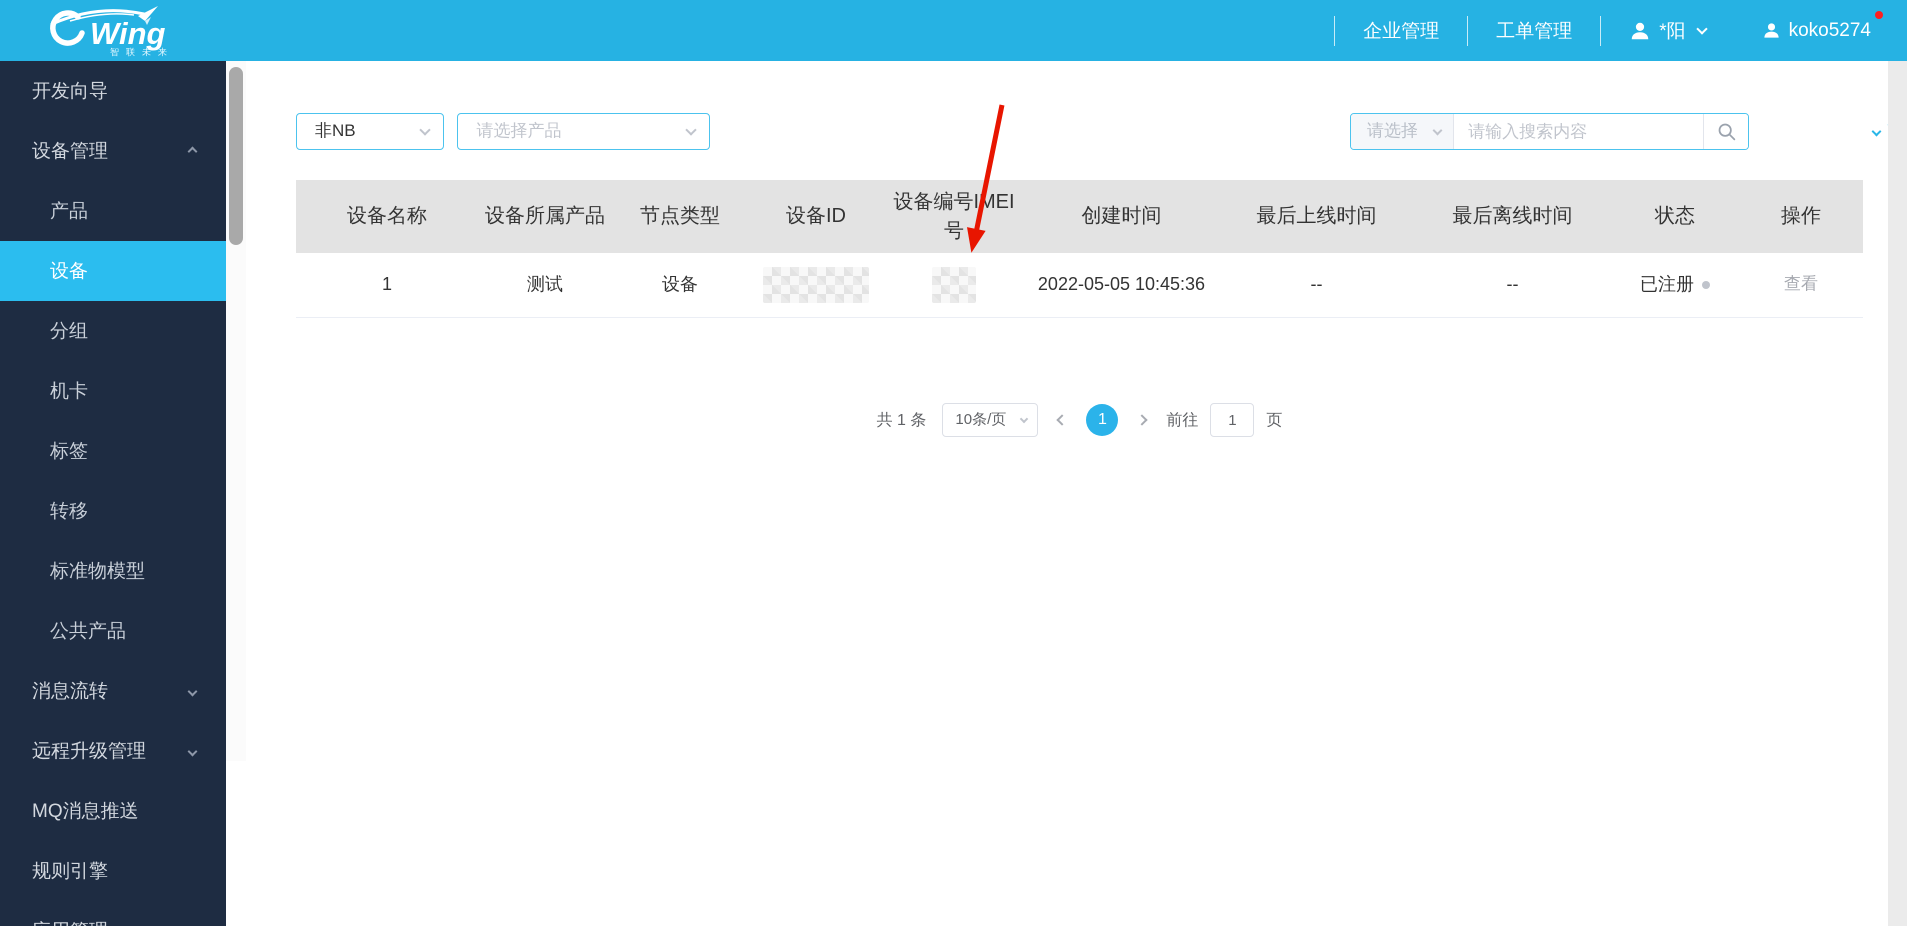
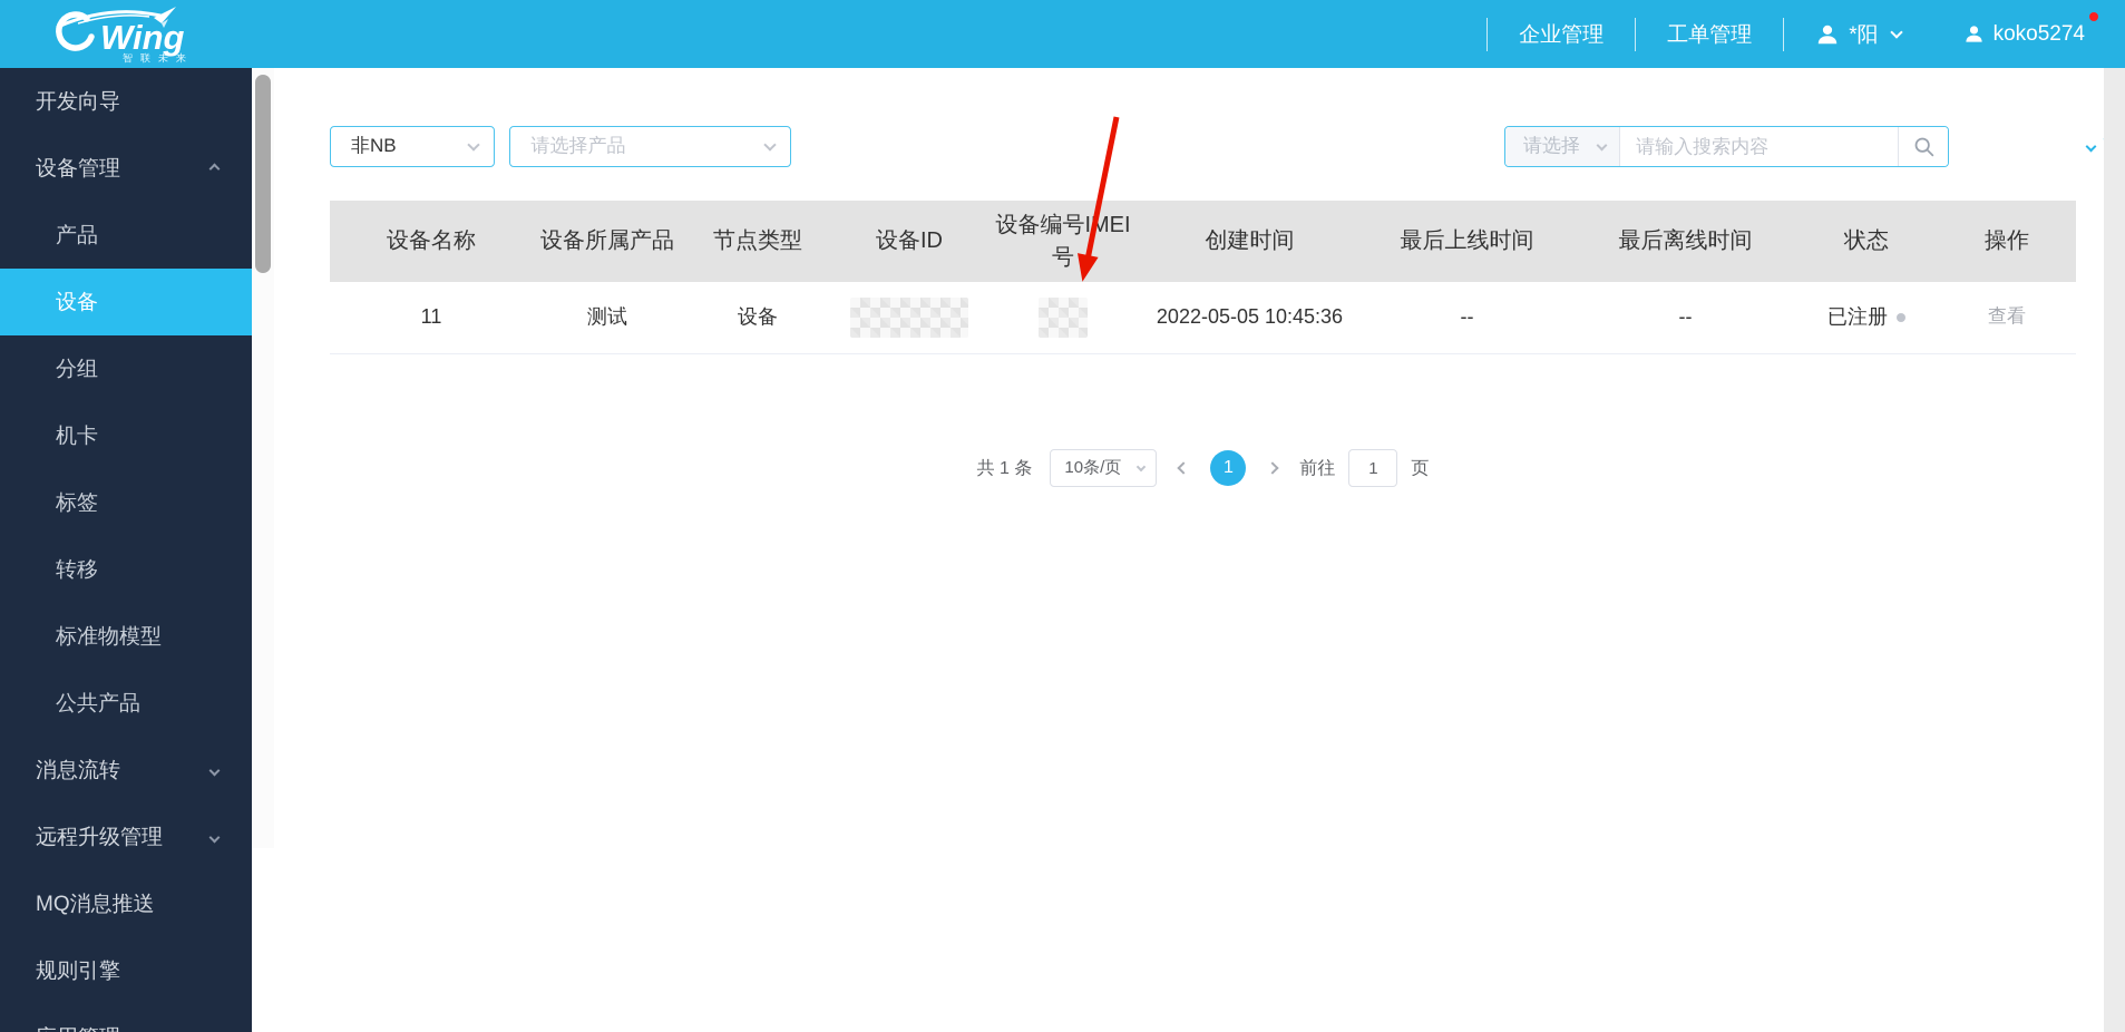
  Wing
  智联未来
  企业管理
  工单管理
  *阳
  koko5274
  开发向导
  设备管理
  产品
  设备
  分组
  机卡
  标签
  转移
  标准物模型
  公共产品
  消息流转
  远程升级管理
  MQ消息推送
  规则引擎
  非NB
  请选择产品
  请选择
  请输入搜索内容
  设备名称	设备所属产品	节点类型	设备ID	设备编号IMEI号	创建时间	最后上线时间	最后离线时间	状态	操作
- 1	测试	设备			2022-05-05 10:45:36	--	--	已注册	查看
+ 11	测试	设备			2022-05-05 10:45:36	--	--	已注册	查看
  共 1 条
  10条/页
  1
  前往
  1
  页
